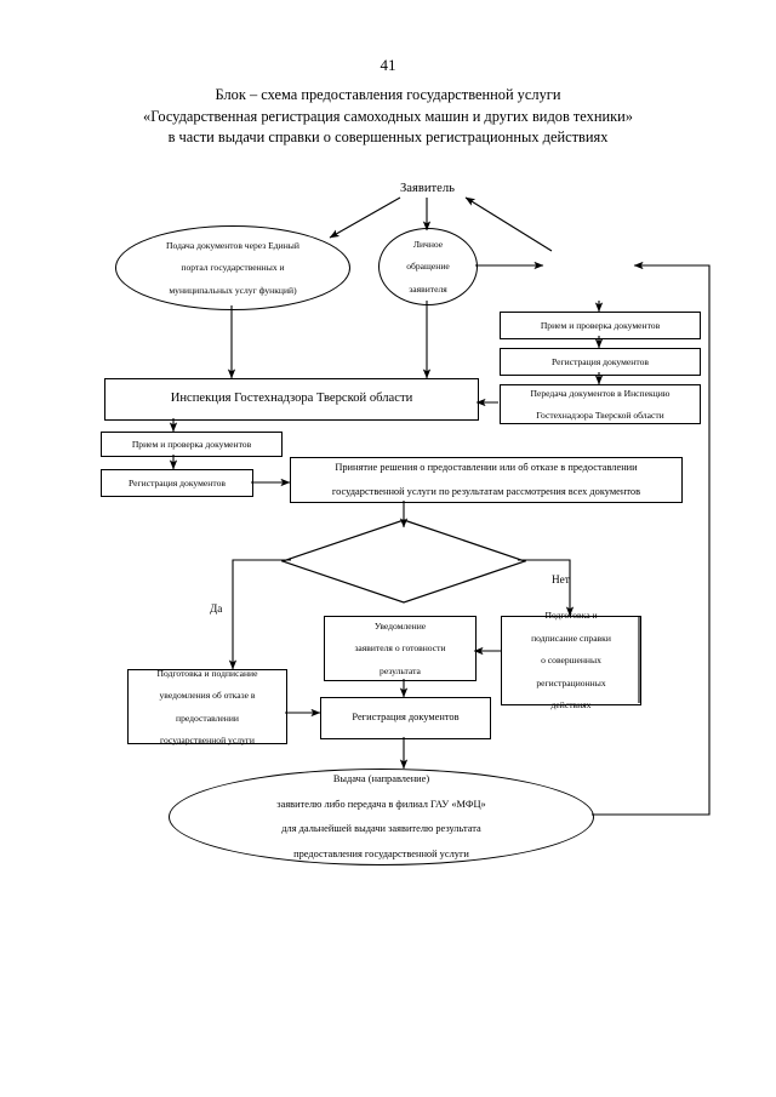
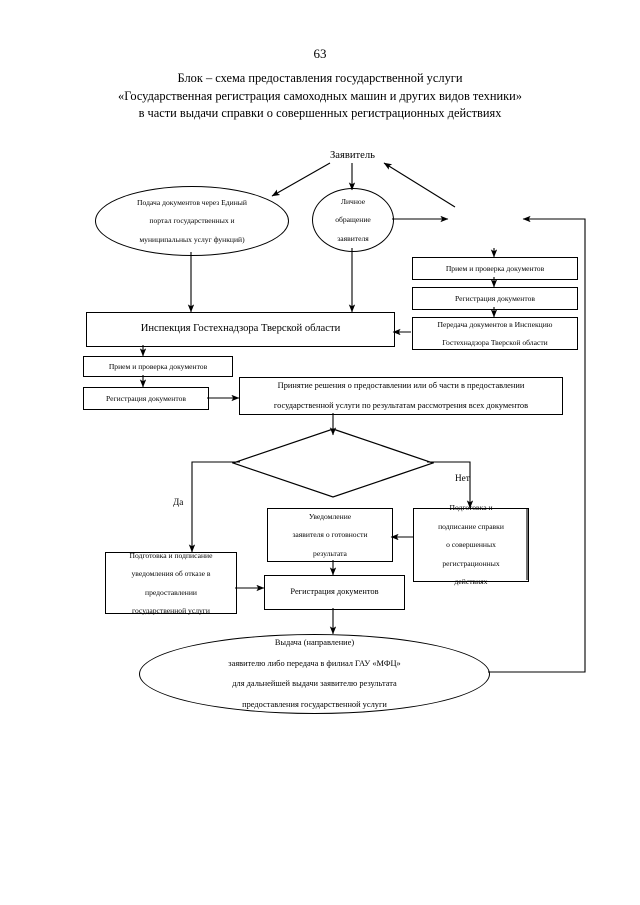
- 41
+ 63
  Блок – схема предоставления государственной услуги
  «Государственная регистрация самоходных машин и других видов техники»
  в части выдачи справки о совершенных регистрационных действиях
  Заявитель
  Подача документов через Единый
  портал государственных и
  муниципальных услуг функций)
  Личное
  обращение
  заявителя
  Прием и проверка документов
  Регистрация документов
  Передача документов в Инспекцию
  Гостехнадзора Тверской области
  Инспекция Гостехнадзора Тверской области
  Прием и проверка документов
  Регистрация документов
- Принятие решения о предоставлении или об отказе в предоставлении
+ Принятие решения о предоставлении или об части в предоставлении
  государственной услуги по результатам рассмотрения всех документов
  Да
  Нет
  Уведомление
  заявителя о готовности
  результата
  Подготовка и
  подписание справки
  о совершенных
  регистрационных
  действиях
  Подготовка и подписание
  уведомления об отказе в
  предоставлении
  государственной услуги
  Регистрация документов
  Выдача (направление)
  заявителю либо передача в филиал ГАУ «МФЦ»
  для дальнейшей выдачи заявителю результата
  предоставления государственной услуги
